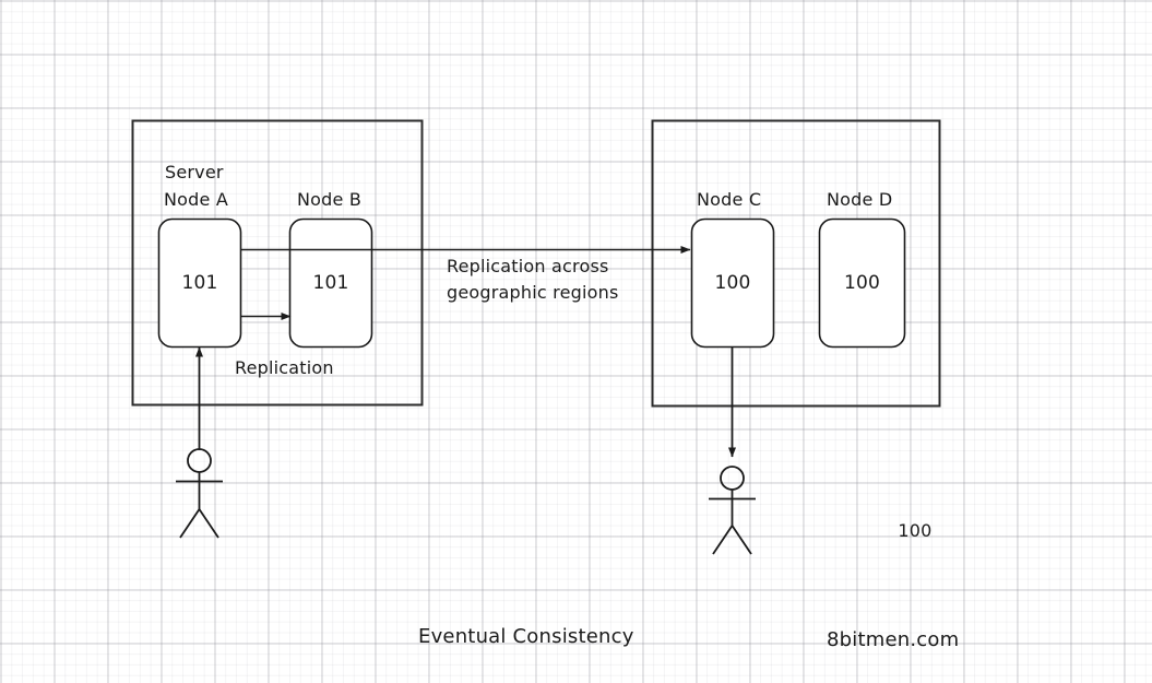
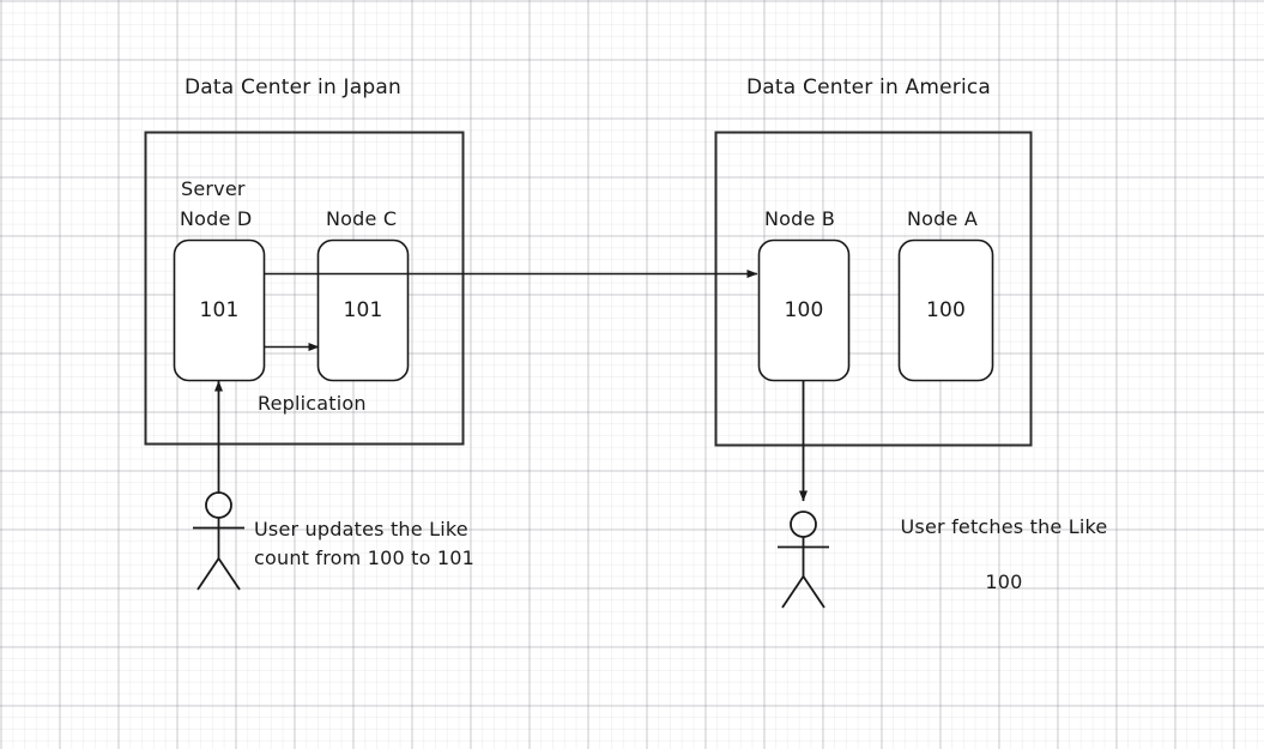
+ Data Center in Japan
+ Data Center in America
  Server
- Node A
+ Node D
  101
- Node B
+ Node C
  101
- Node C
+ Node B
  100
- Node D
+ Node A
  100
- Replication across
- geographic regions
  Replication
+ User updates the Like
+ count from 100 to 101
+ User fetches the Like
  100
- Eventual Consistency
- 8bitmen.com
